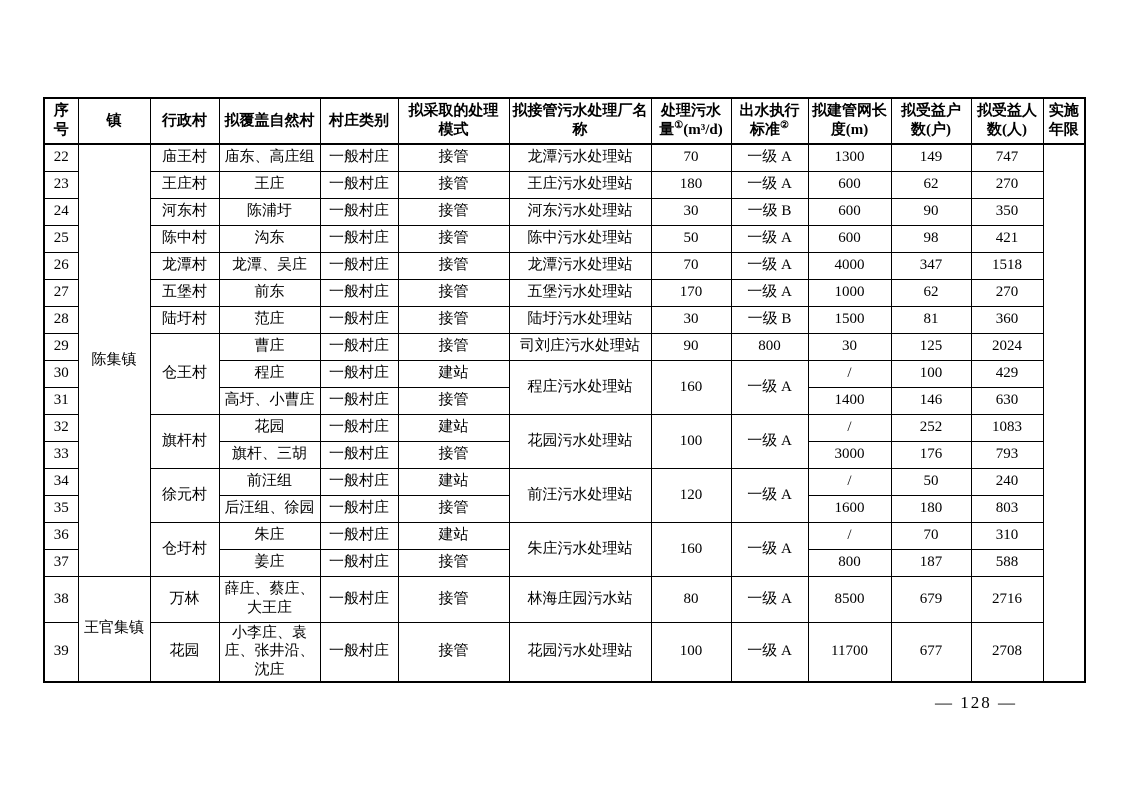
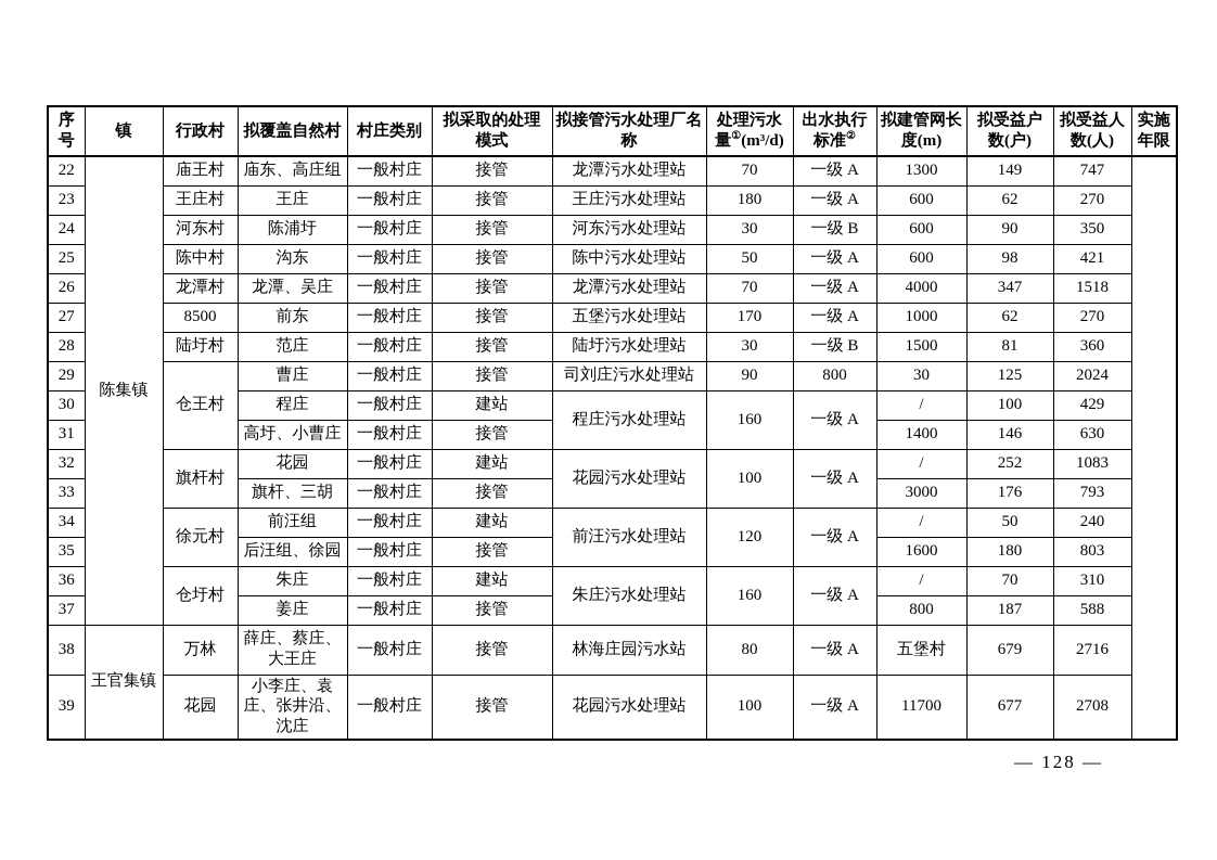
  序 号	镇	行政村	拟覆盖自然村	村庄类别	拟采取的处理 模式	拟接管污水处理厂名 称	处理污水 量①(m³/d)	出水执行 标准②	拟建管网长 度(m)	拟受益户 数(户)	拟受益人 数(人)	实施 年限
  22	陈集镇	庙王村	庙东、高庄组	一般村庄	接管	龙潭污水处理站	70	一级 A	1300	149	747
  23	王庄村	王庄	一般村庄	接管	王庄污水处理站	180	一级 A	600	62	270
  24	河东村	陈浦圩	一般村庄	接管	河东污水处理站	30	一级 B	600	90	350
  25	陈中村	沟东	一般村庄	接管	陈中污水处理站	50	一级 A	600	98	421
  26	龙潭村	龙潭、吴庄	一般村庄	接管	龙潭污水处理站	70	一级 A	4000	347	1518
- 27	五堡村	前东	一般村庄	接管	五堡污水处理站	170	一级 A	1000	62	270
+ 27	8500	前东	一般村庄	接管	五堡污水处理站	170	一级 A	1000	62	270
  28	陆圩村	范庄	一般村庄	接管	陆圩污水处理站	30	一级 B	1500	81	360
  29	仓王村	曹庄	一般村庄	接管	司刘庄污水处理站	90	800	30	125	2024
  30	程庄	一般村庄	建站	程庄污水处理站	160	一级 A	/	100	429
  31	高圩、小曹庄	一般村庄	接管	1400	146	630
  32	旗杆村	花园	一般村庄	建站	花园污水处理站	100	一级 A	/	252	1083
  33	旗杆、三胡	一般村庄	接管	3000	176	793
  34	徐元村	前汪组	一般村庄	建站	前汪污水处理站	120	一级 A	/	50	240
  35	后汪组、徐园	一般村庄	接管	1600	180	803
  36	仓圩村	朱庄	一般村庄	建站	朱庄污水处理站	160	一级 A	/	70	310
  37	姜庄	一般村庄	接管	800	187	588
- 38	王官集镇	万林	薛庄、蔡庄、大王庄	一般村庄	接管	林海庄园污水站	80	一级 A	8500	679	2716
+ 38	王官集镇	万林	薛庄、蔡庄、大王庄	一般村庄	接管	林海庄园污水站	80	一级 A	五堡村	679	2716
  39	花园	小李庄、袁庄、张井沿、沈庄	一般村庄	接管	花园污水处理站	100	一级 A	11700	677	2708
  — 128 —
